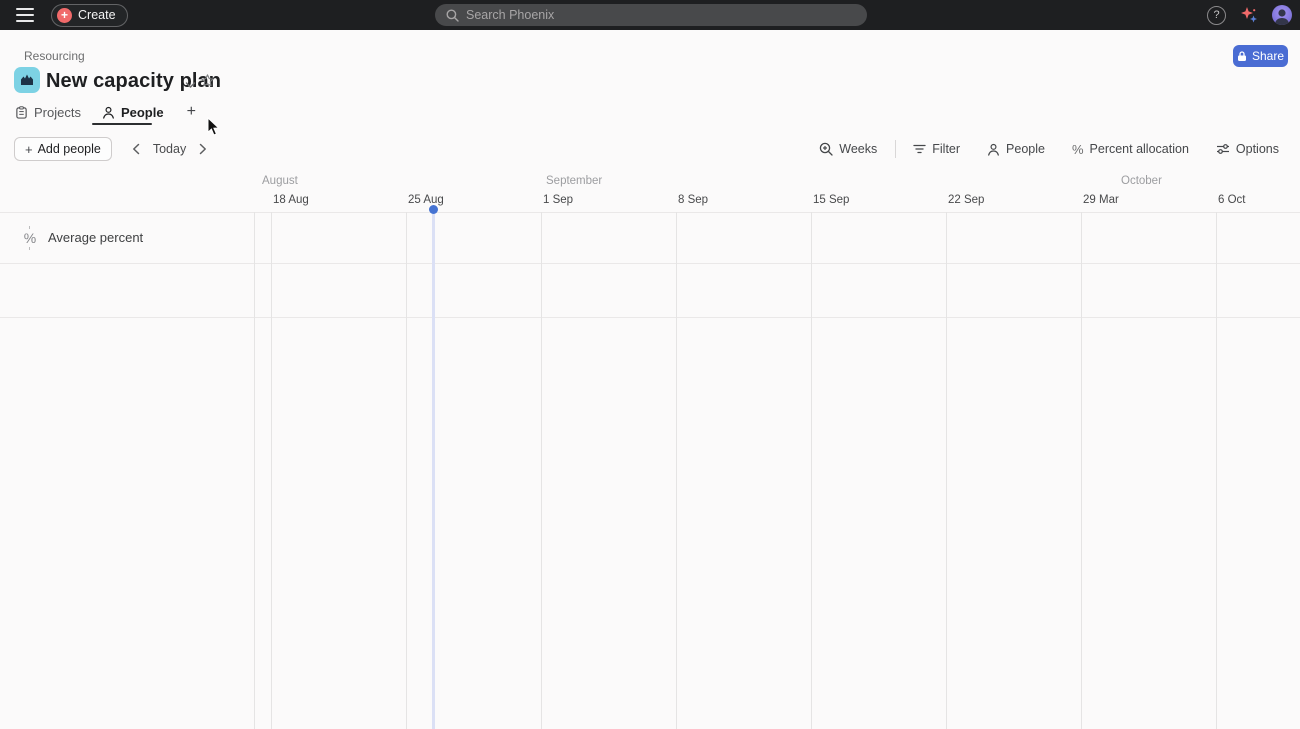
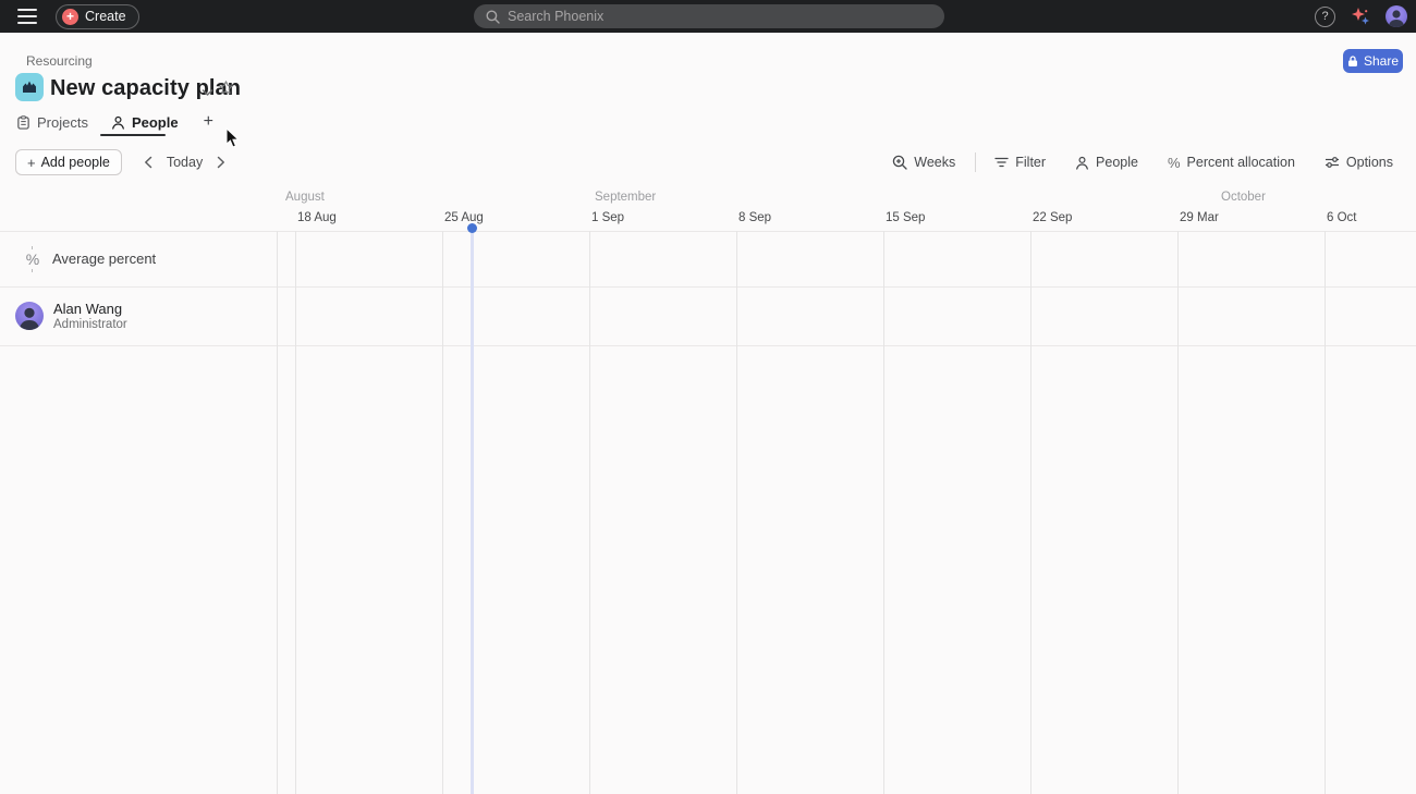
  +
  Create
  Search Phoenix
  ?
  Resourcing
  New capacity pln
  Share
  Projects
  People
  +
  +
  Add people
  Today
  Weeks
  Filter
  People
  %
  Percent allocation
  Options
  August
  September
  October
  18 Aug
  25 Aug
  1 Sep
  8 Sep
  15 Sep
  22 Sep
  29 Mar
  6 Oct
  %
  Average percent
+ Alan Wang
+ Administrator
